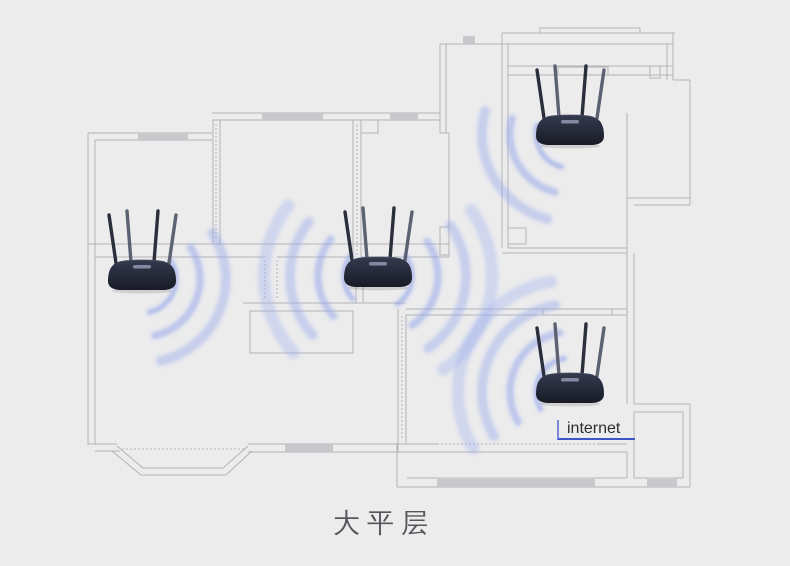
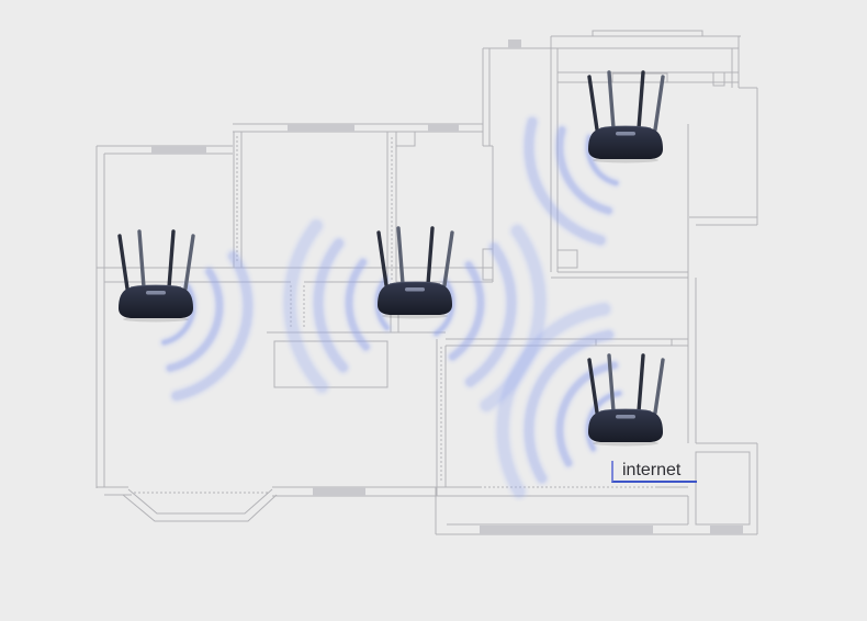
  internet
- 大平层
